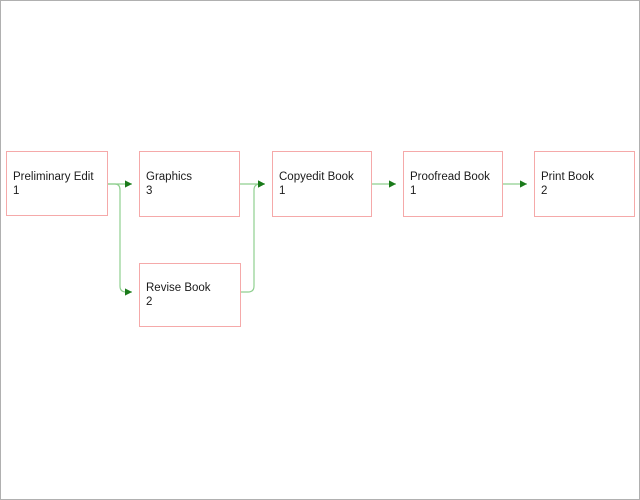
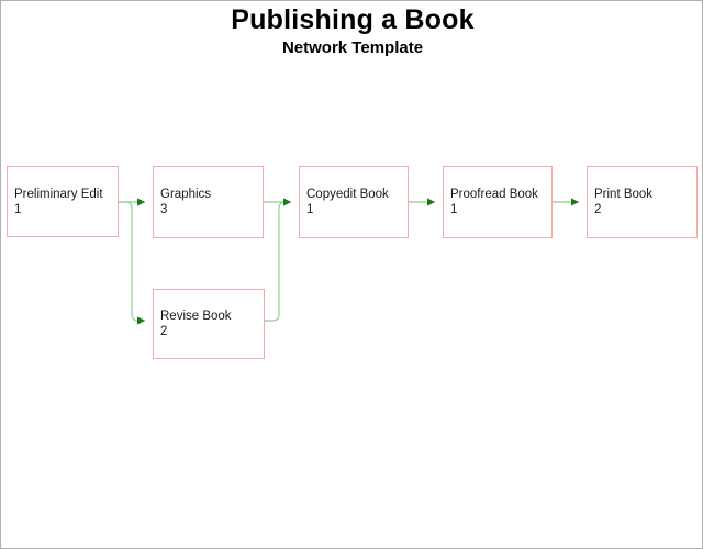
+ Publishing a Book
+ Network Template
  Preliminary Edit
  1
  Graphics
  3
  Copyedit Book
  1
  Proofread Book
  1
  Print Book
  2
  Revise Book
  2
